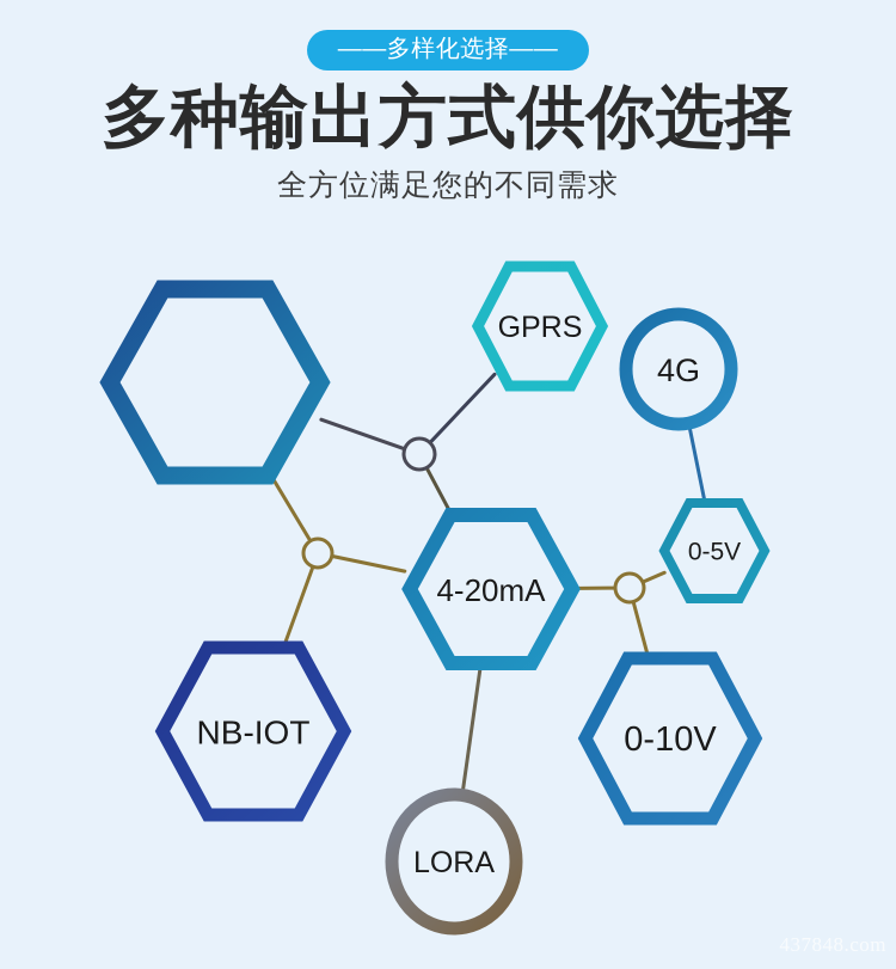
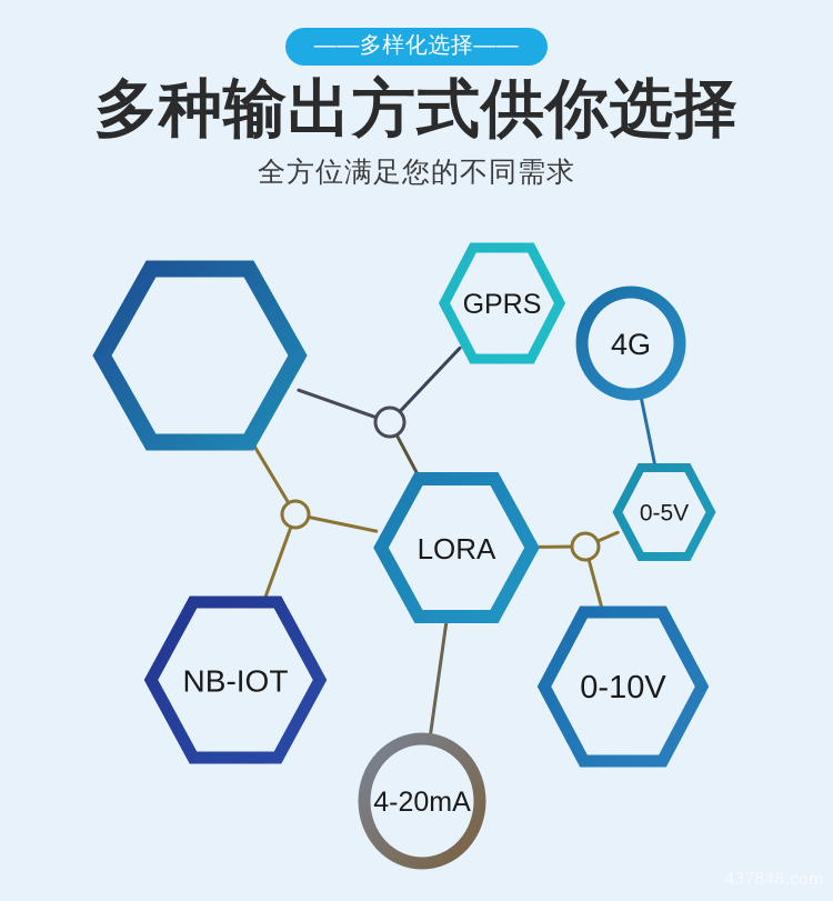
  ——多样化选择——
  多种输出方式供你选择
  全方位满足您的不同需求
  GPRS
  4G
- 4-20mA
+ LORA
  0-5V
  NB-IOT
  0-10V
- LORA
+ 4-20mA
